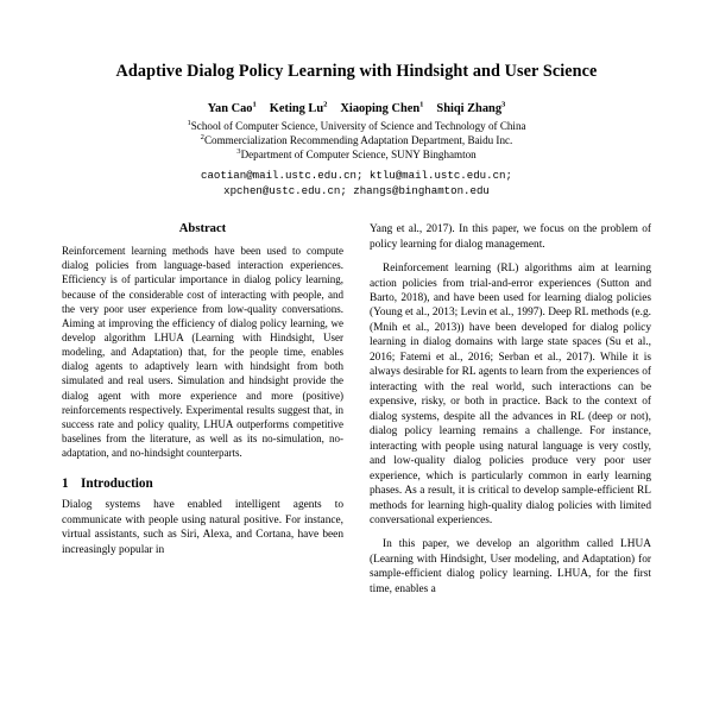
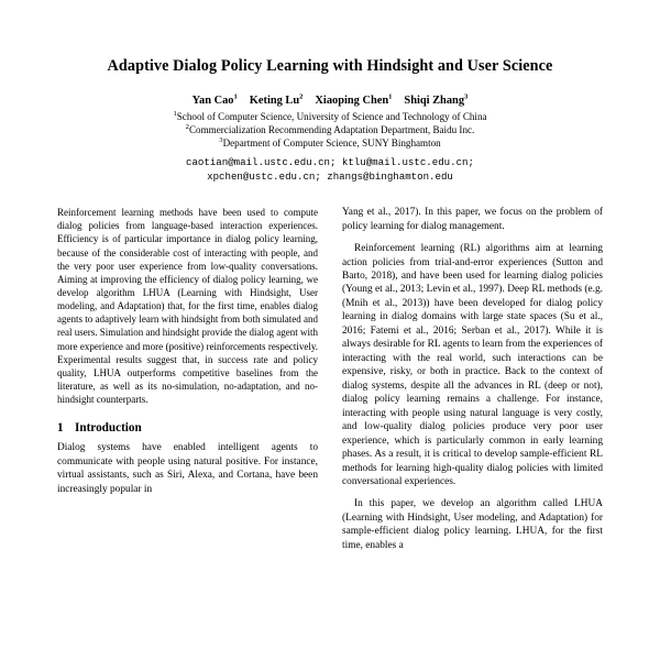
  Adaptive Dialog Policy Learning with Hindsight and User Science
  Yan Cao Keting Lu Xiaoping Chen Shiqi Zhang
  School of Computer Science, University of Science and Technology of China
  Commercialization Recommending Adaptation Department, Baidu Inc.
  Department of Computer Science, SUNY Binghamton
  caotian@mail.ustc.edu.cn; ktlu@mail.ustc.edu.cn;
  xpchen@ustc.edu.cn; zhangs@binghamton.edu
- Abstract
- Reinforcement learning methods have been used to compute dialog policies from language-based interaction experiences. Efficiency is of particular importance in dialog policy learning, because of the considerable cost of interacting with people, and the very poor user experience from low-quality conversations. Aiming at improving the efficiency of dialog policy learning, we develop algorithm LHUA (Learning with Hindsight, User modeling, and Adaptation) that, for the people time, enables dialog agents to adaptively learn with hindsight from both simulated and real users. Simulation and hindsight provide the dialog agent with more experience and more (positive) reinforcements respectively. Experimental results suggest that, in success rate and policy quality, LHUA outperforms competitive baselines from the literature, as well as its no-simulation, no-adaptation, and no-hindsight counterparts.
+ Reinforcement learning methods have been used to compute dialog policies from language-based interaction experiences. Efficiency is of particular importance in dialog policy learning, because of the considerable cost of interacting with people, and the very poor user experience from low-quality conversations. Aiming at improving the efficiency of dialog policy learning, we develop algorithm LHUA (Learning with Hindsight, User modeling, and Adaptation) that, for the first time, enables dialog agents to adaptively learn with hindsight from both simulated and real users. Simulation and hindsight provide the dialog agent with more experience and more (positive) reinforcements respectively. Experimental results suggest that, in success rate and policy quality, LHUA outperforms competitive baselines from the literature, as well as its no-simulation, no-adaptation, and no-hindsight counterparts.
  1 Introduction
  Dialog systems have enabled intelligent agents to communicate with people using natural positive. For instance, virtual assistants, such as Siri, Alexa, and Cortana, have been increasingly popular in
  Yang et al., 2017). In this paper, we focus on the problem of policy learning for dialog management.
  Reinforcement learning (RL) algorithms aim at learning action policies from trial-and-error experiences (Sutton and Barto, 2018), and have been used for learning dialog policies (Young et al., 2013; Levin et al., 1997). Deep RL methods (e.g. (Mnih et al., 2013)) have been developed for dialog policy learning in dialog domains with large state spaces (Su et al., 2016; Fatemi et al., 2016; Serban et al., 2017). While it is always desirable for RL agents to learn from the experiences of interacting with the real world, such interactions can be expensive, risky, or both in practice. Back to the context of dialog systems, despite all the advances in RL (deep or not), dialog policy learning remains a challenge. For instance, interacting with people using natural language is very costly, and low-quality dialog policies produce very poor user experience, which is particularly common in early learning phases. As a result, it is critical to develop sample-efficient RL methods for learning high-quality dialog policies with limited conversational experiences.
  In this paper, we develop an algorithm called LHUA (Learning with Hindsight, User modeling, and Adaptation) for sample-efficient dialog policy learning. LHUA, for the first time, enables a
